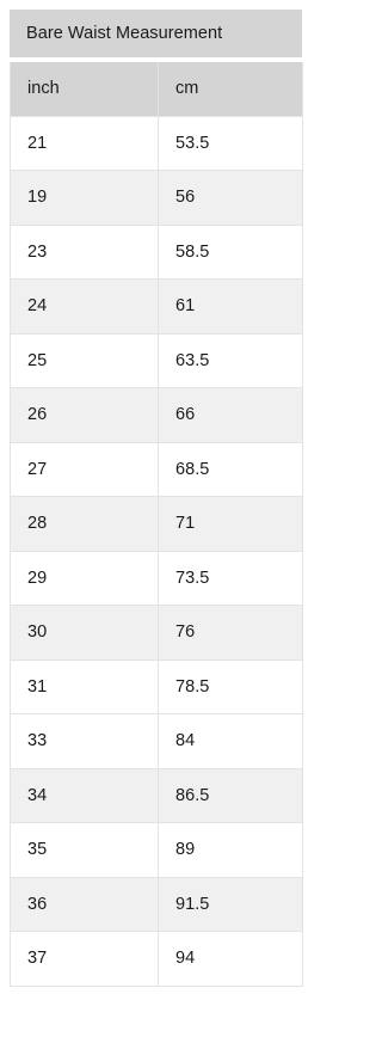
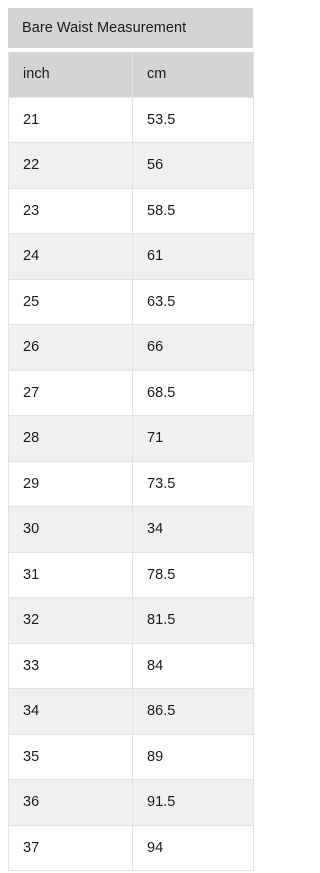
  Bare Waist Measurement
  inch	cm
  21	53.5
- 19	56
+ 22	56
  23	58.5
  24	61
  25	63.5
  26	66
  27	68.5
  28	71
  29	73.5
- 30	76
+ 30	34
  31	78.5
+ 32	81.5
  33	84
  34	86.5
  35	89
  36	91.5
  37	94
